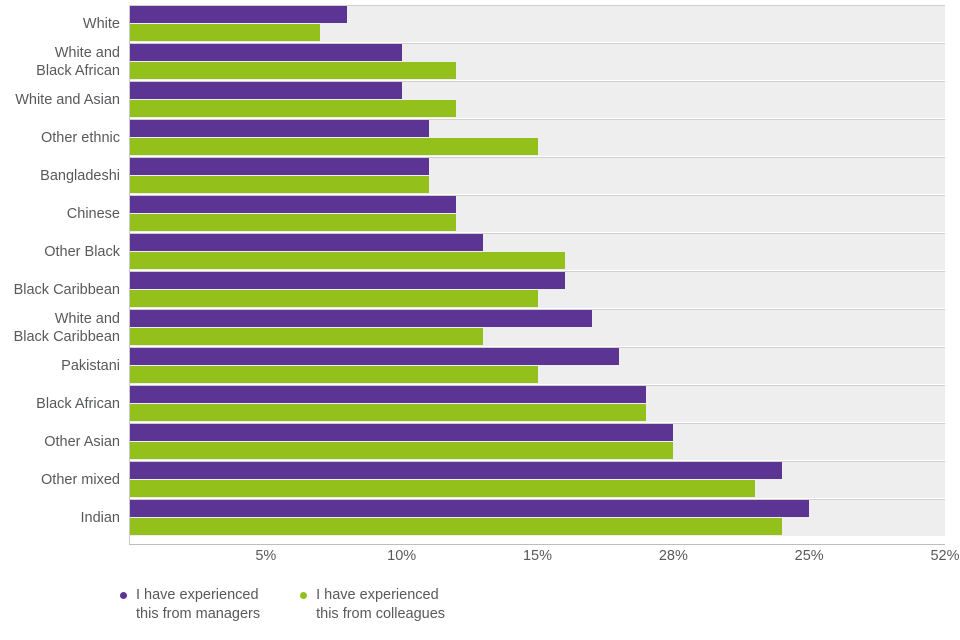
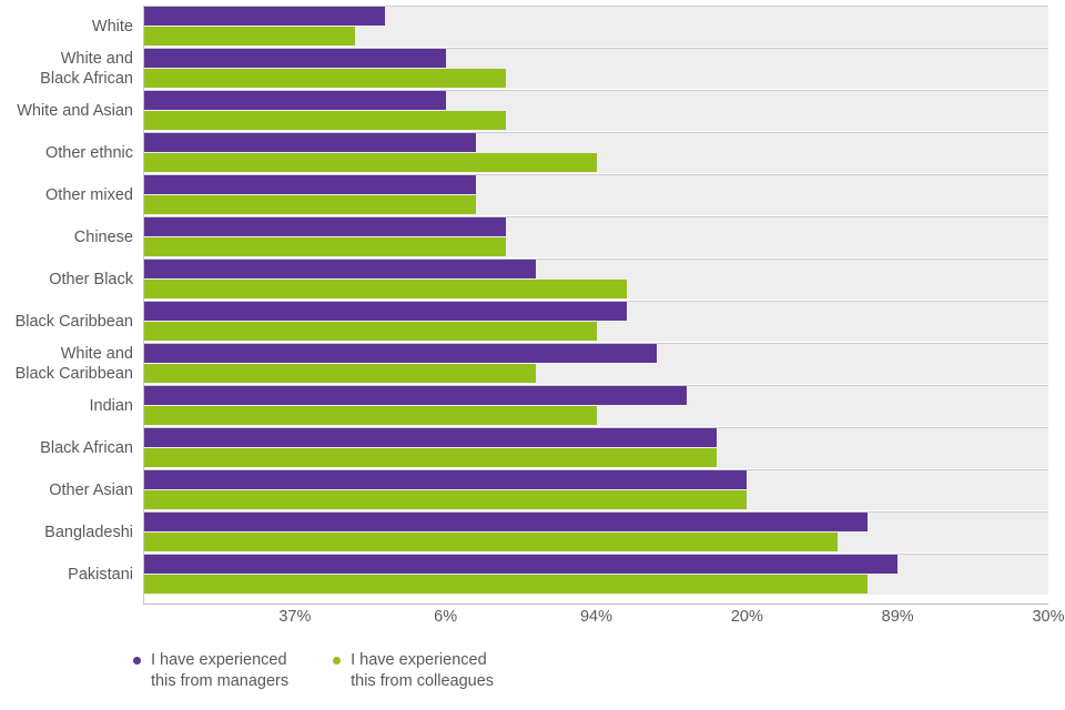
  White
  White and
  Black African
  White and Asian
  Other ethnic
- Bangladeshi
+ Other mixed
  Chinese
  Other Black
  Black Caribbean
  White and
  Black Caribbean
- Pakistani
+ Indian
  Black African
  Other Asian
- Other mixed
+ Bangladeshi
- Indian
+ Pakistani
- 5%
+ 37%
- 10%
+ 6%
- 15%
+ 94%
- 28%
+ 20%
- 25%
+ 89%
- 52%
+ 30%
  I have experienced
  this from managers
  I have experienced
  this from colleagues
